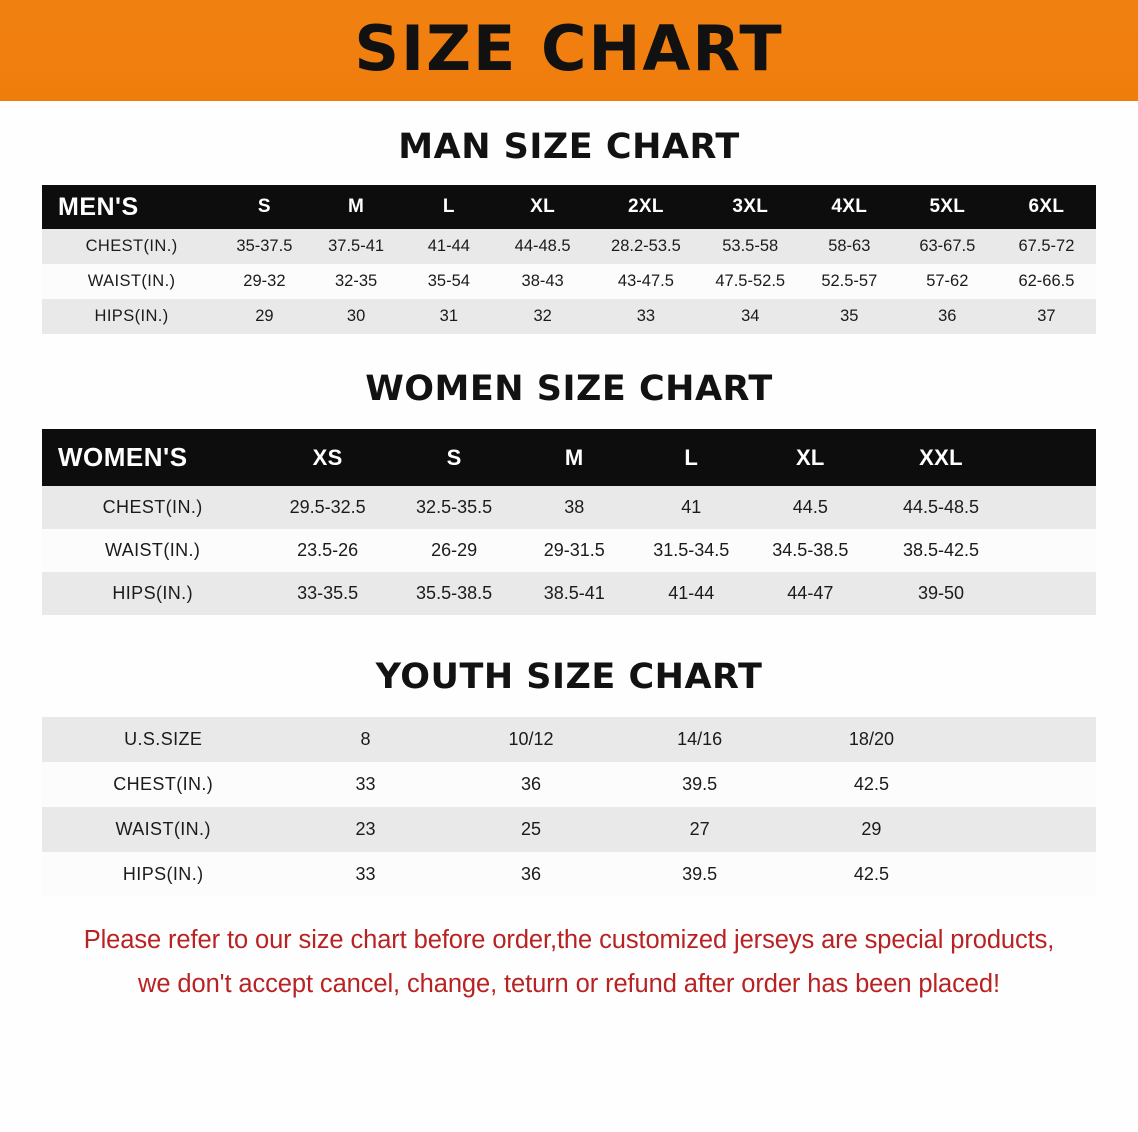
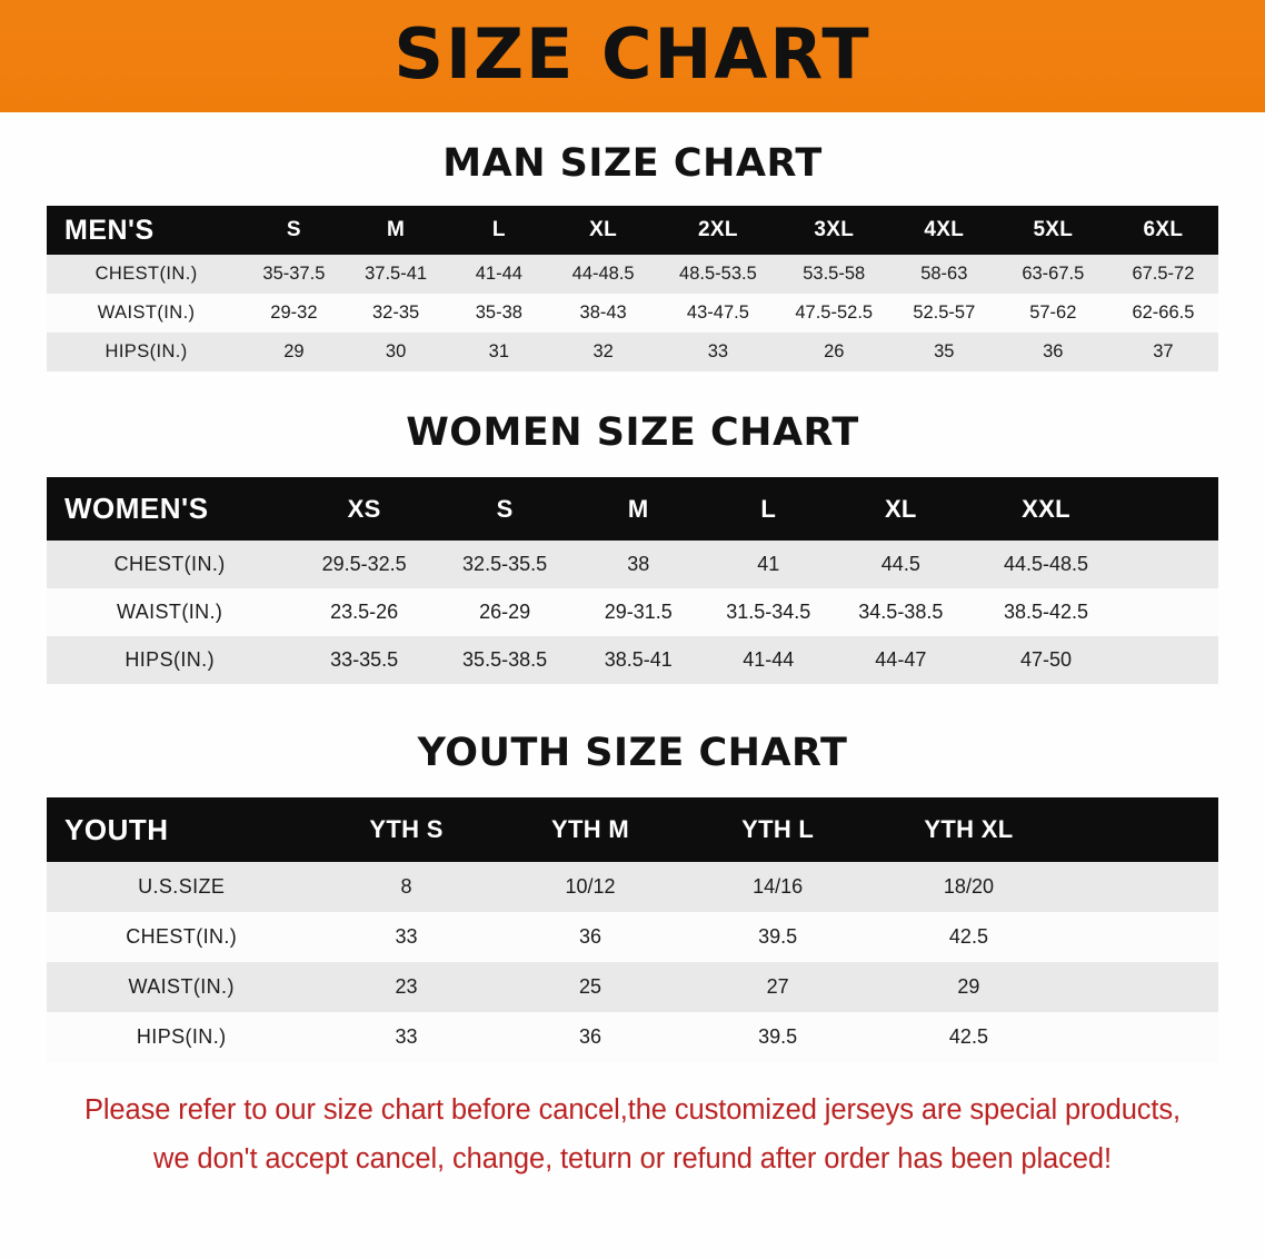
  SIZE CHART
  MAN SIZE CHART
  MEN'S	S	M	L	XL	2XL	3XL	4XL	5XL	6XL
- CHEST(IN.)	35-37.5	37.5-41	41-44	44-48.5	28.2-53.5	53.5-58	58-63	63-67.5	67.5-72
+ CHEST(IN.)	35-37.5	37.5-41	41-44	44-48.5	48.5-53.5	53.5-58	58-63	63-67.5	67.5-72
- WAIST(IN.)	29-32	32-35	35-54	38-43	43-47.5	47.5-52.5	52.5-57	57-62	62-66.5
+ WAIST(IN.)	29-32	32-35	35-38	38-43	43-47.5	47.5-52.5	52.5-57	57-62	62-66.5
- HIPS(IN.)	29	30	31	32	33	34	35	36	37
+ HIPS(IN.)	29	30	31	32	33	26	35	36	37
  WOMEN SIZE CHART
  WOMEN'S	XS	S	M	L	XL	XXL
  CHEST(IN.)	29.5-32.5	32.5-35.5	38	41	44.5	44.5-48.5
  WAIST(IN.)	23.5-26	26-29	29-31.5	31.5-34.5	34.5-38.5	38.5-42.5
- HIPS(IN.)	33-35.5	35.5-38.5	38.5-41	41-44	44-47	39-50
+ HIPS(IN.)	33-35.5	35.5-38.5	38.5-41	41-44	44-47	47-50
  YOUTH SIZE CHART
+ YOUTH	YTH S	YTH M	YTH L	YTH XL
  U.S.SIZE	8	10/12	14/16	18/20
  CHEST(IN.)	33	36	39.5	42.5
  WAIST(IN.)	23	25	27	29
  HIPS(IN.)	33	36	39.5	42.5
- Please refer to our size chart before order,the customized jerseys are special products,
+ Please refer to our size chart before cancel,the customized jerseys are special products,
  we don't accept cancel, change, teturn or refund after order has been placed!
